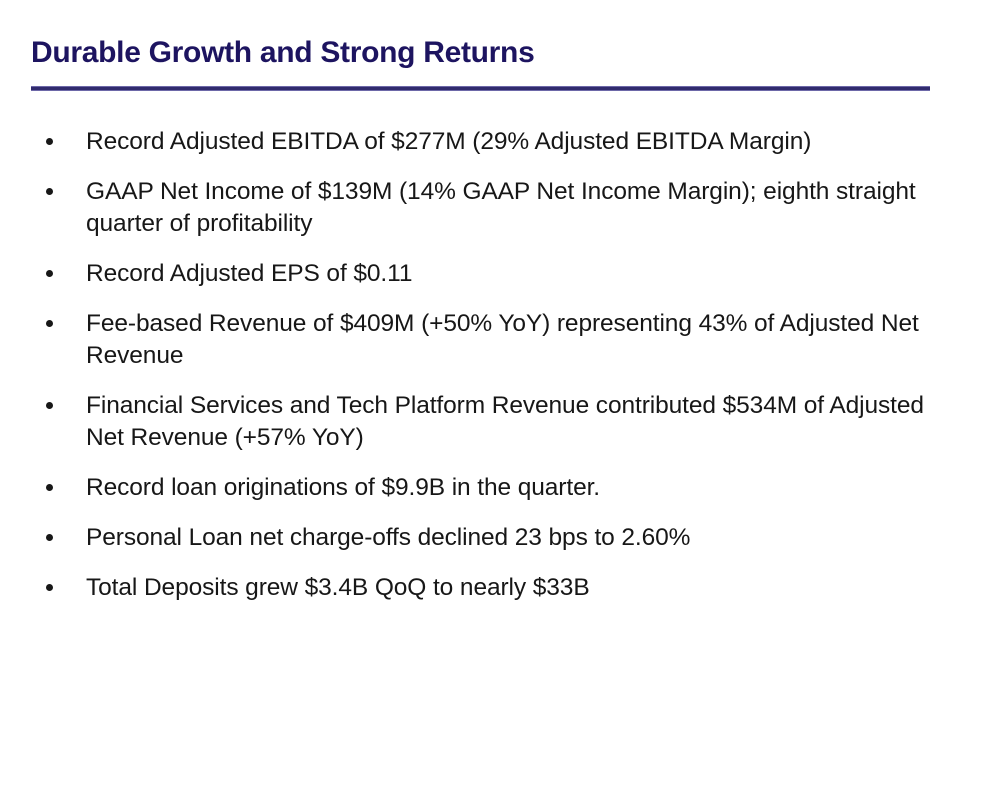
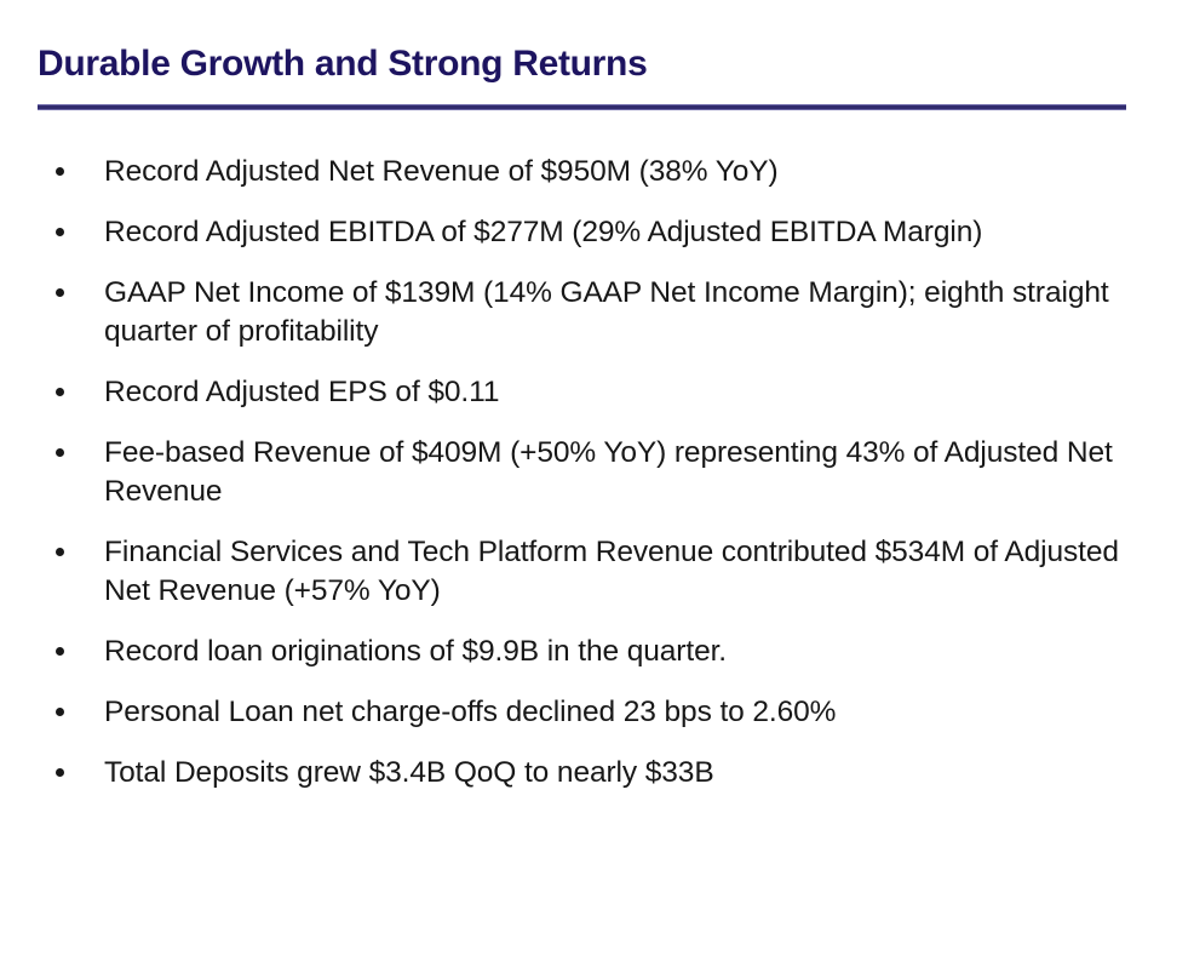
  Durable Growth and Strong Returns
+ Record Adjusted Net Revenue of $950M (38% YoY)
  Record Adjusted EBITDA of $277M (29% Adjusted EBITDA Margin)
  GAAP Net Income of $139M (14% GAAP Net Income Margin); eighth straight quarter of profitability
  Record Adjusted EPS of $0.11
  Fee-based Revenue of $409M (+50% YoY) representing 43% of Adjusted Net Revenue
  Financial Services and Tech Platform Revenue contributed $534M of Adjusted Net Revenue (+57% YoY)
  Record loan originations of $9.9B in the quarter.
  Personal Loan net charge-offs declined 23 bps to 2.60%
  Total Deposits grew $3.4B QoQ to nearly $33B
